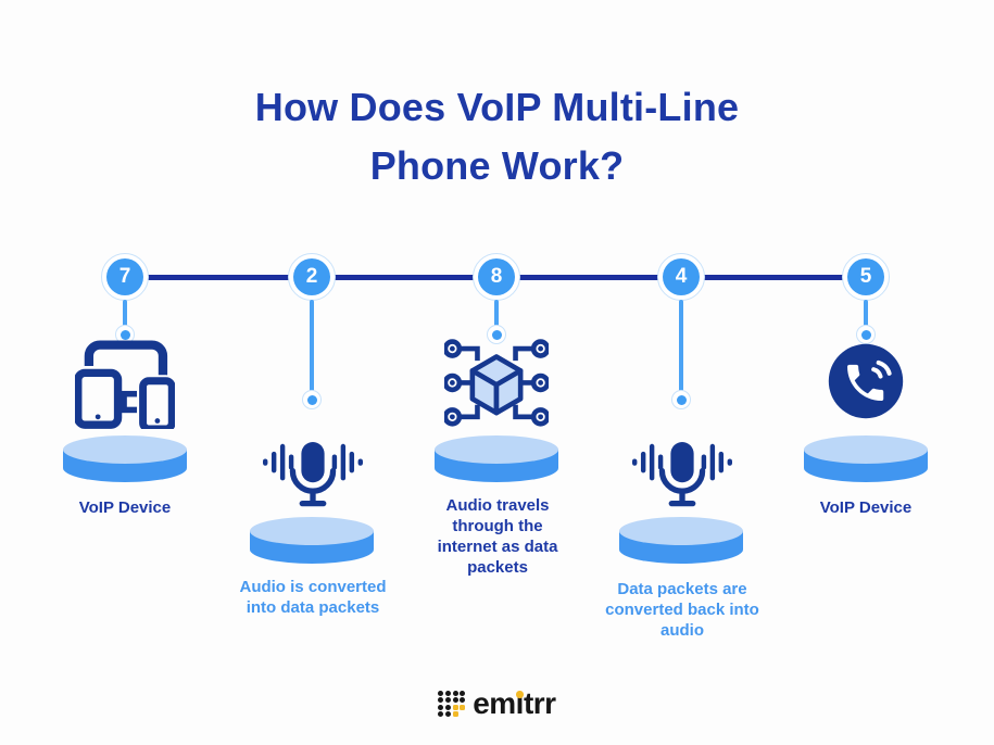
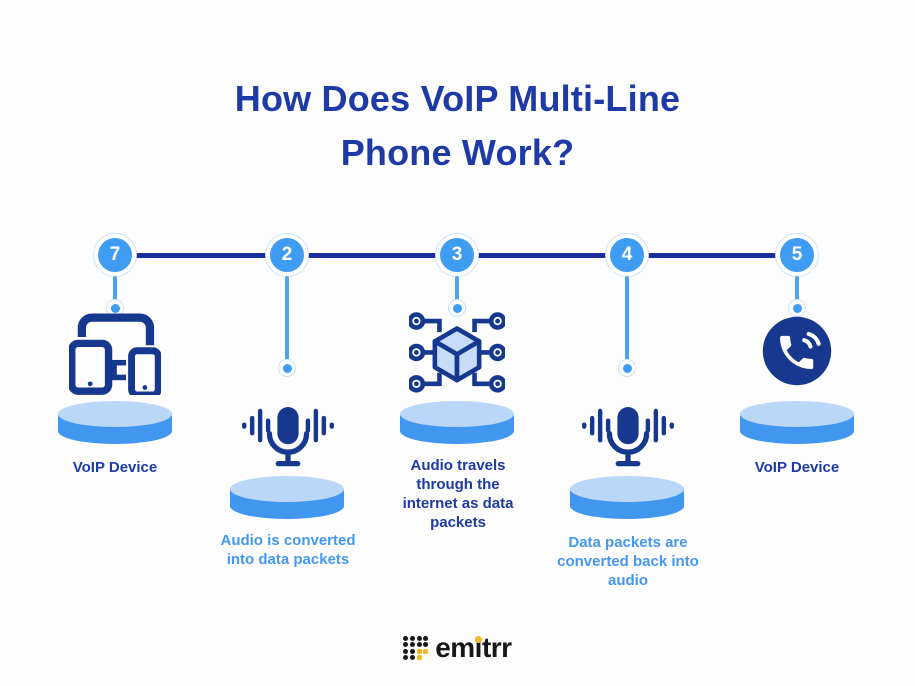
  How Does VoIP Multi-Line
  Phone Work?
  7
  2
- 8
+ 3
  4
  5
  VoIP Device
  Audio is converted
  into data packets
  Audio travels
  through the
  internet as data
  packets
  Data packets are
  converted back into
  audio
  VoIP Device
  emitrr
